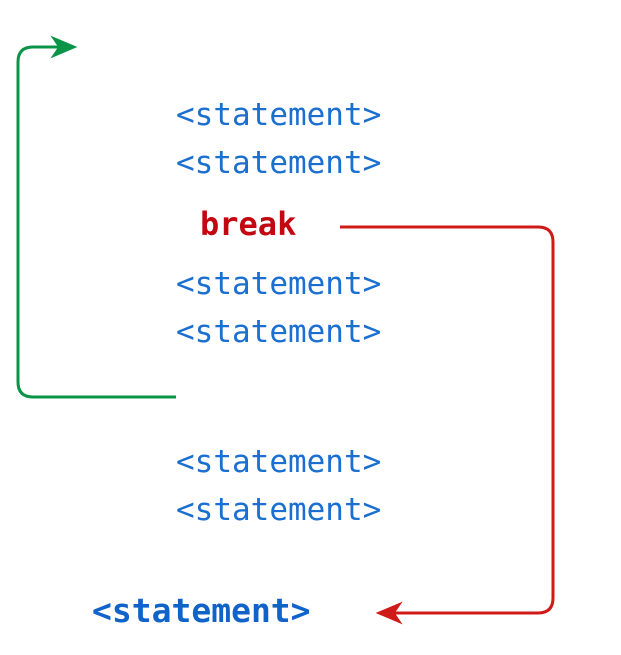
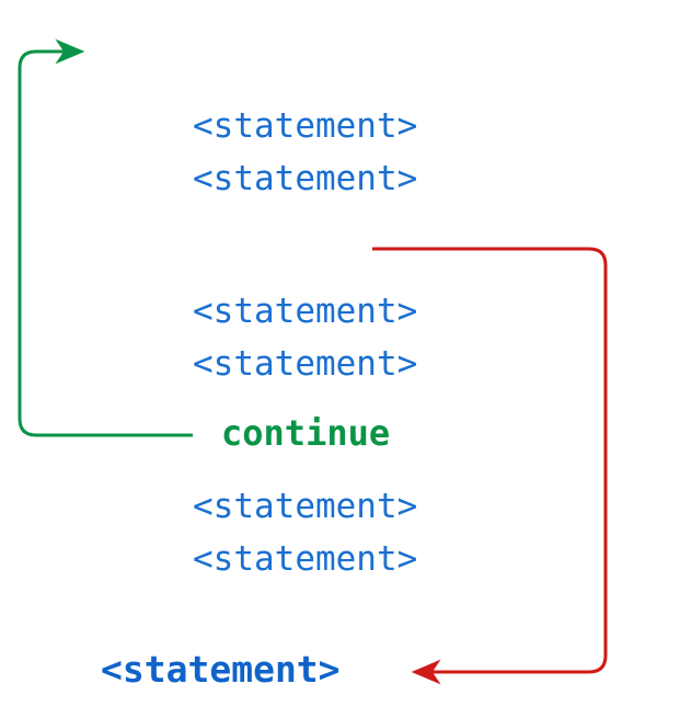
  <statement>
  <statement>
- break
  <statement>
  <statement>
+ continue
  <statement>
  <statement>
  <statement>
